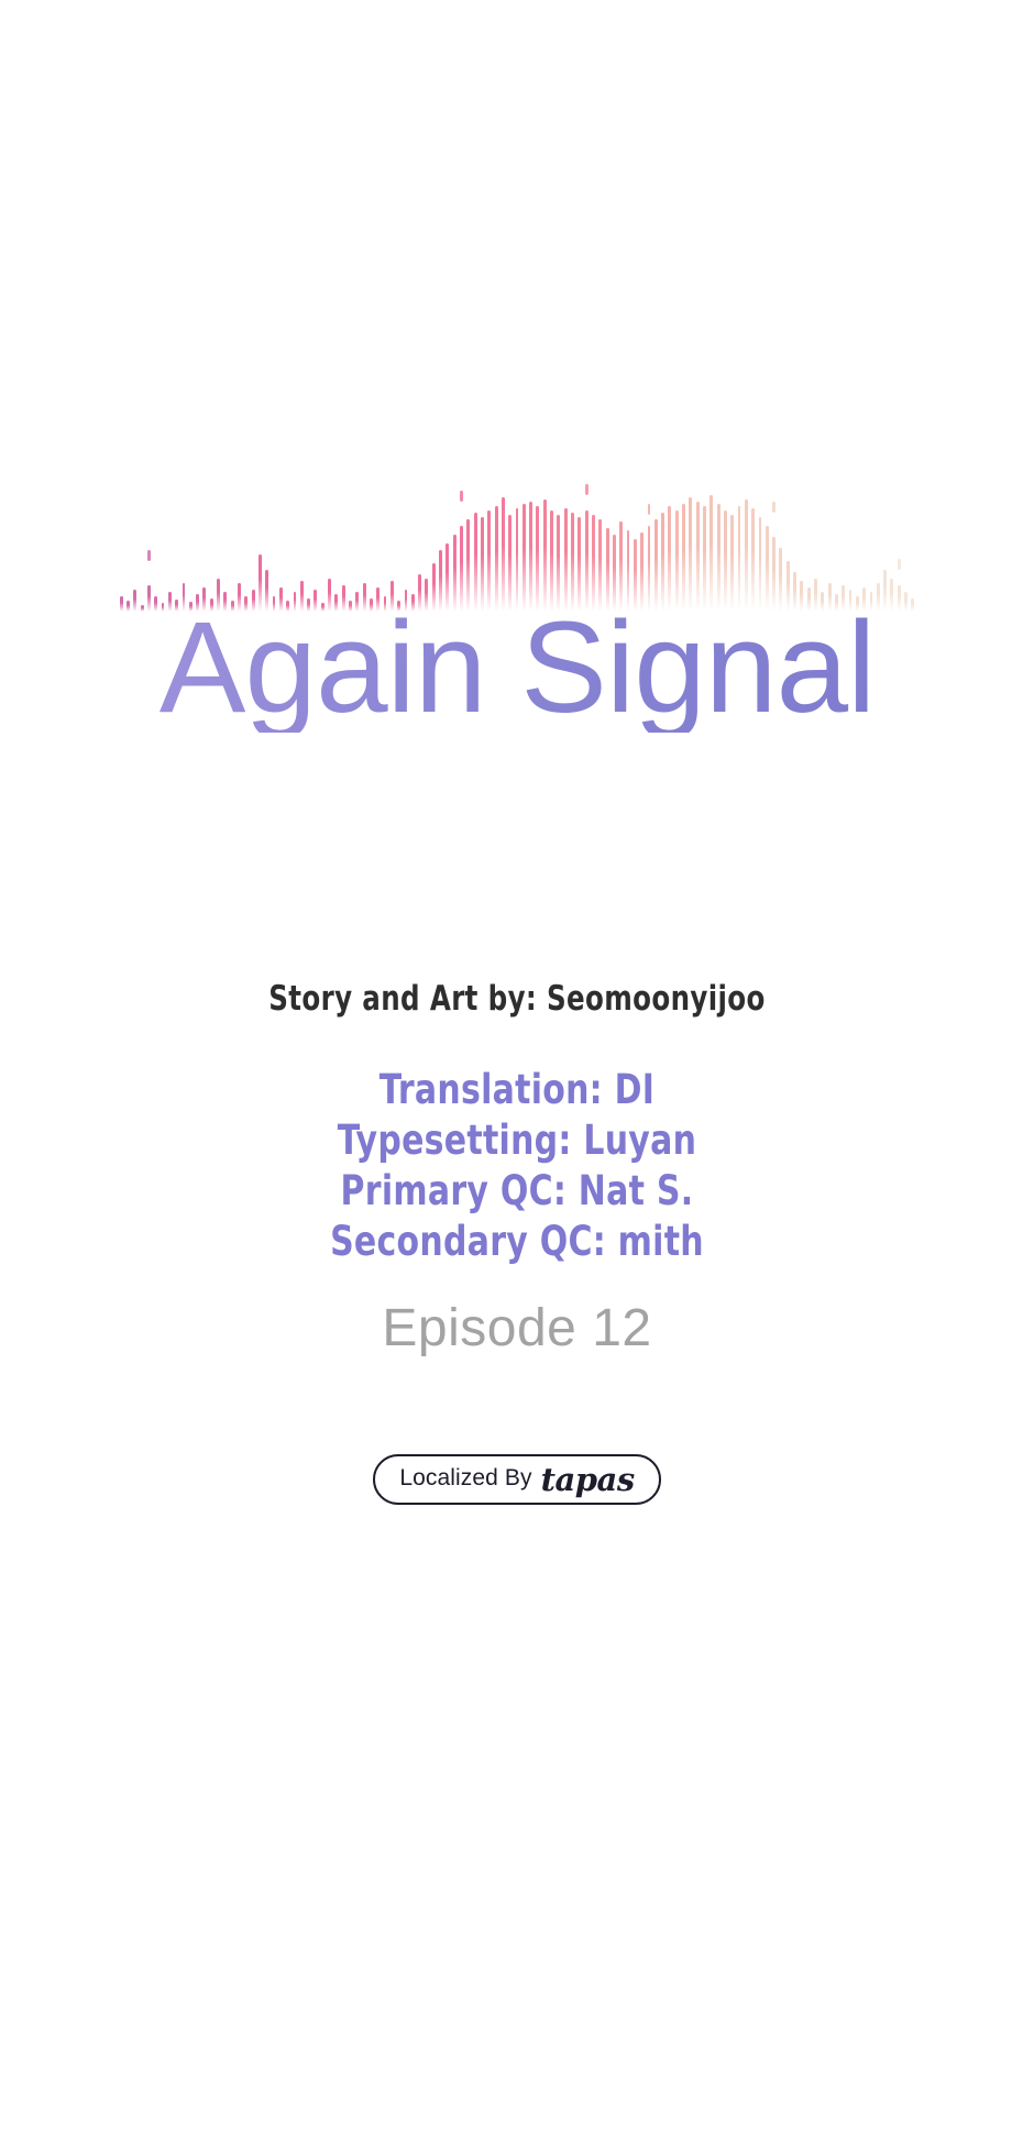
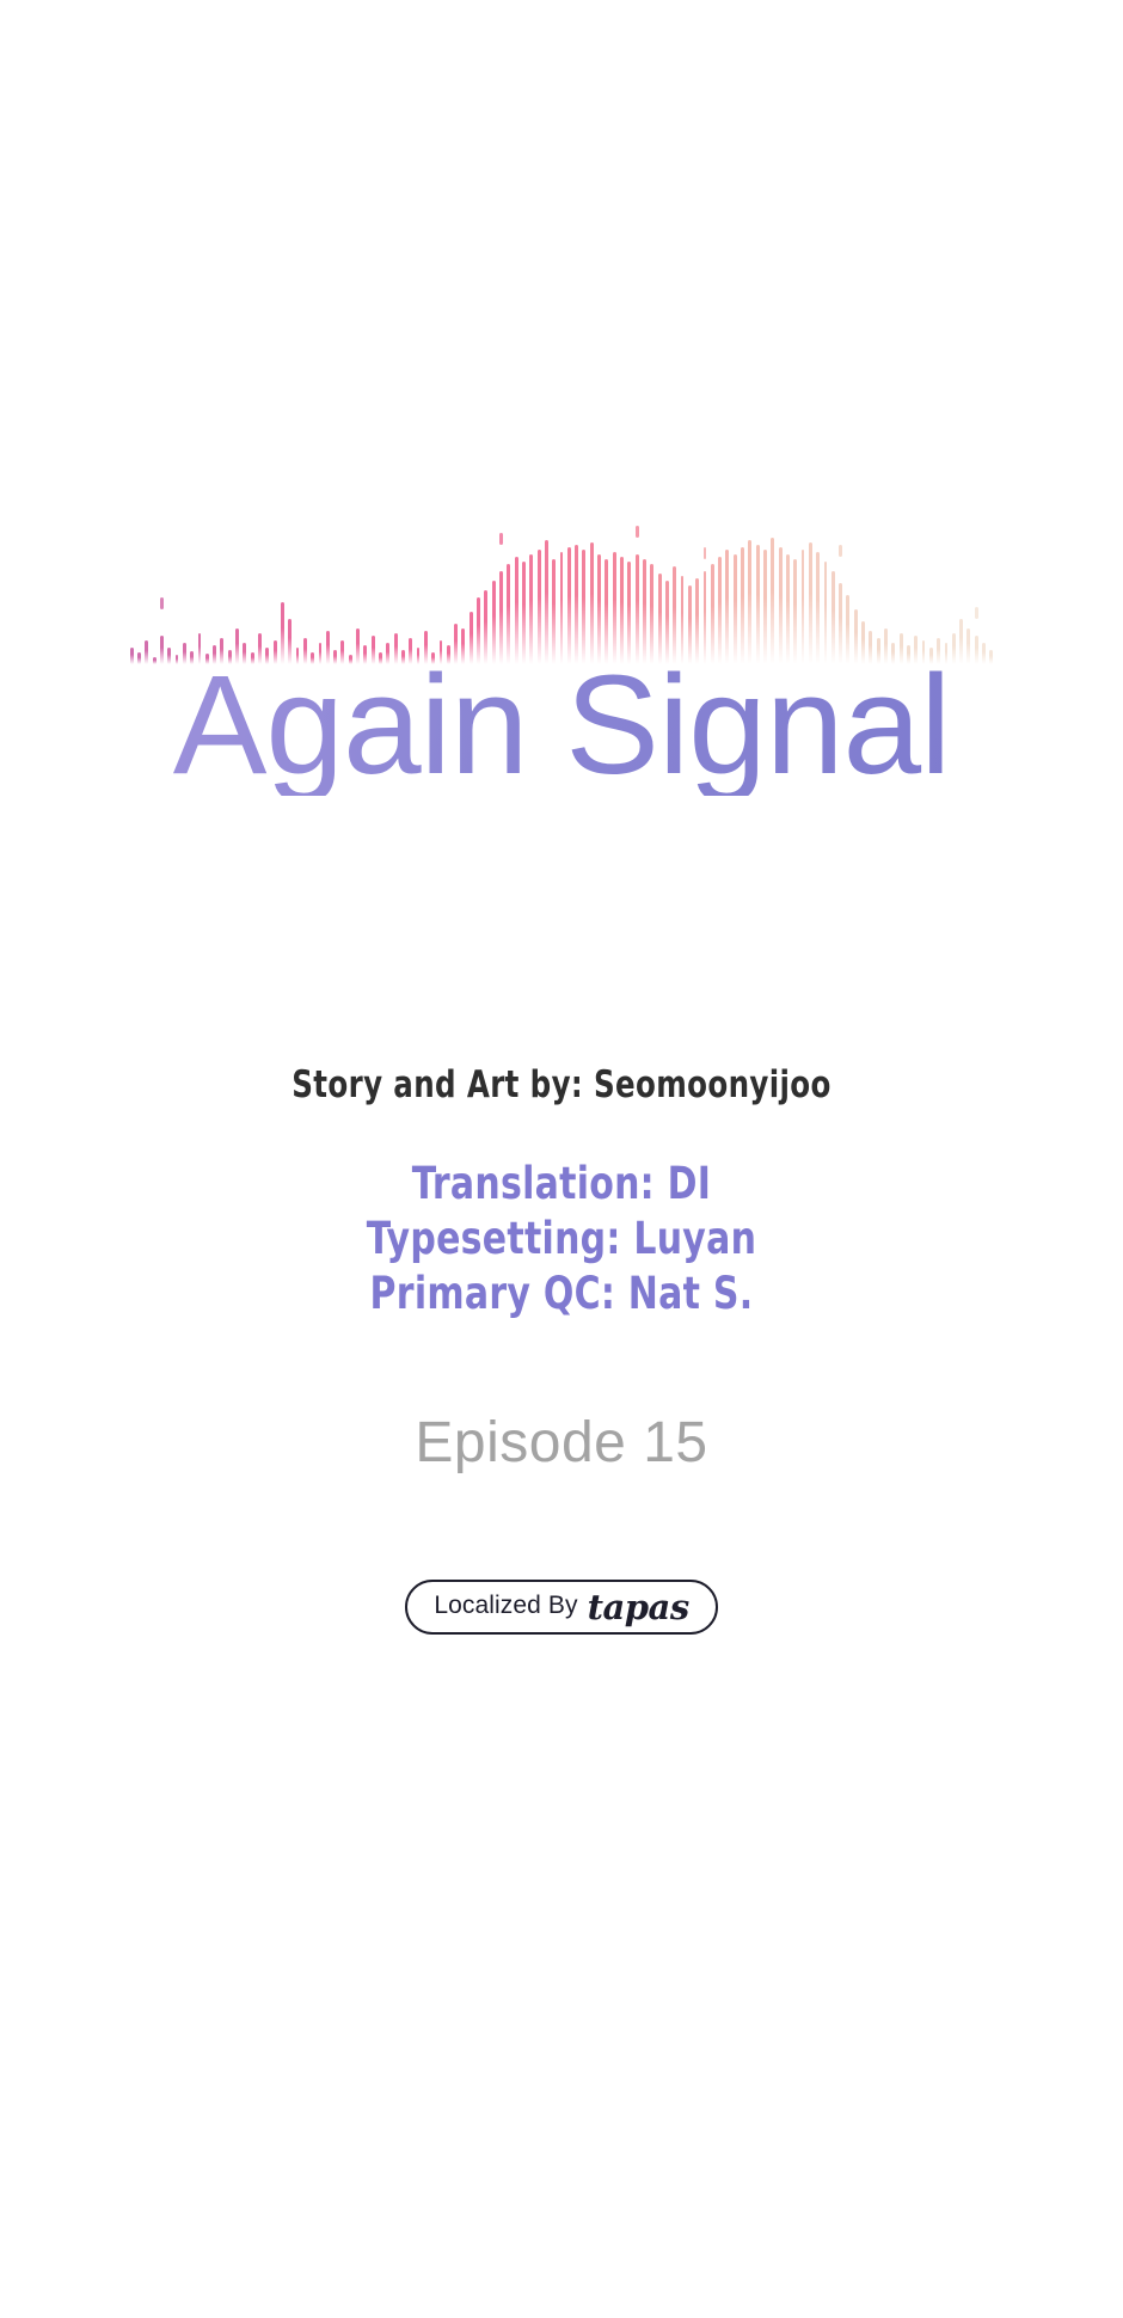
  Again Signal
  Story and Art by: Seomoonyijoo
  Translation: DI
  Typesetting: Luyan
  Primary QC: Nat S.
- Secondary QC: mith
- Episode 12
+ Episode 15
  Localized By
  tapas
